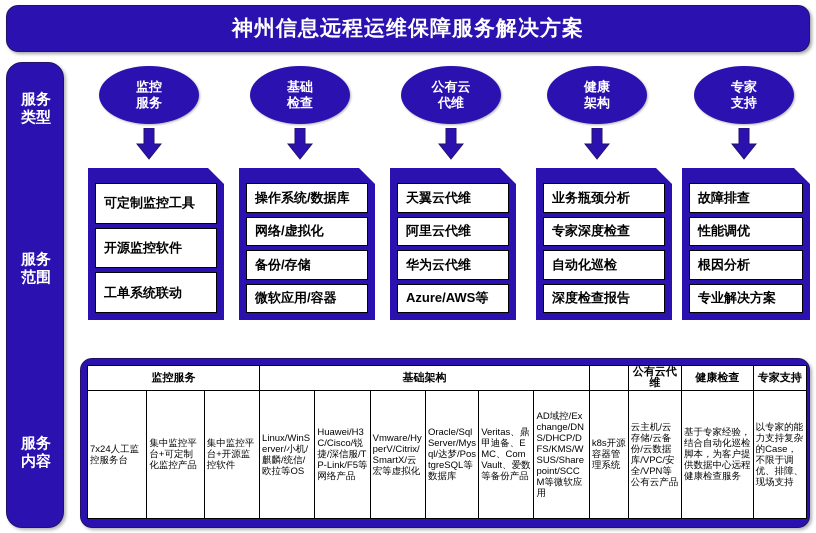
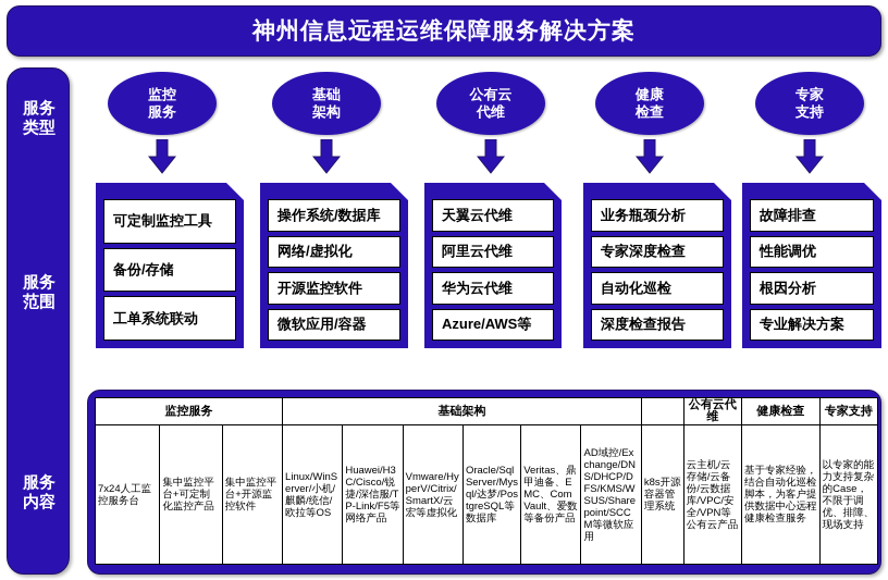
  神州信息远程运维保障服务解决方案
  服务
  类型
  服务
  范围
  服务
  内容
  监控
  服务
  基础
- 检查
+ 架构
  公有云
  代维
  健康
- 架构
+ 检查
  专家
  支持
  可定制监控工具
- 开源监控软件
+ 备份/存储
  工单系统联动
  操作系统/数据库
  网络/虚拟化
- 备份/存储
+ 开源监控软件
  微软应用/容器
  天翼云代维
  阿里云代维
  华为云代维
  Azure/AWS等
  业务瓶颈分析
  专家深度检查
  自动化巡检
  深度检查报告
  故障排查
  性能调优
  根因分析
  专业解决方案
  监控服务	基础架构		公有云代维	健康检查	专家支持
  7x24人工监控服务台	集中监控平台+可定制化监控产品	集中监控平台+开源监控软件	Linux/WinServer/小机/麒麟/统信/欧拉等OS	Huawei/H3C/Cisco/锐捷/深信服/TP-Link/F5等网络产品	Vmware/HyperV/Citrix/SmartX/云宏等虚拟化	Oracle/SqlServer/Mysql/达梦/PostgreSQL等数据库	Veritas、鼎甲迪备、EMC、ComVault、爱数等备份产品	AD域控/Exchange/DNS/DHCP/DFS/KMS/WSUS/Sharepoint/SCCM等微软应用	k8s开源容器管理系统	云主机/云存储/云备份/云数据库/VPC/安全/VPN等公有云产品	基于专家经验，结合自动化巡检脚本，为客户提供数据中心远程健康检查服务	以专家的能力支持复杂的Case，不限于调优、排障、现场支持
